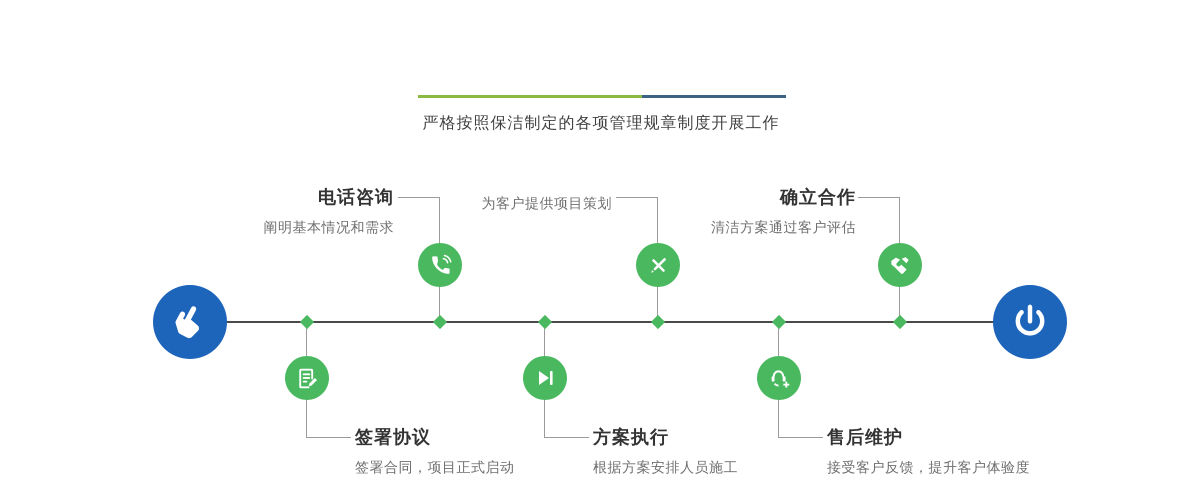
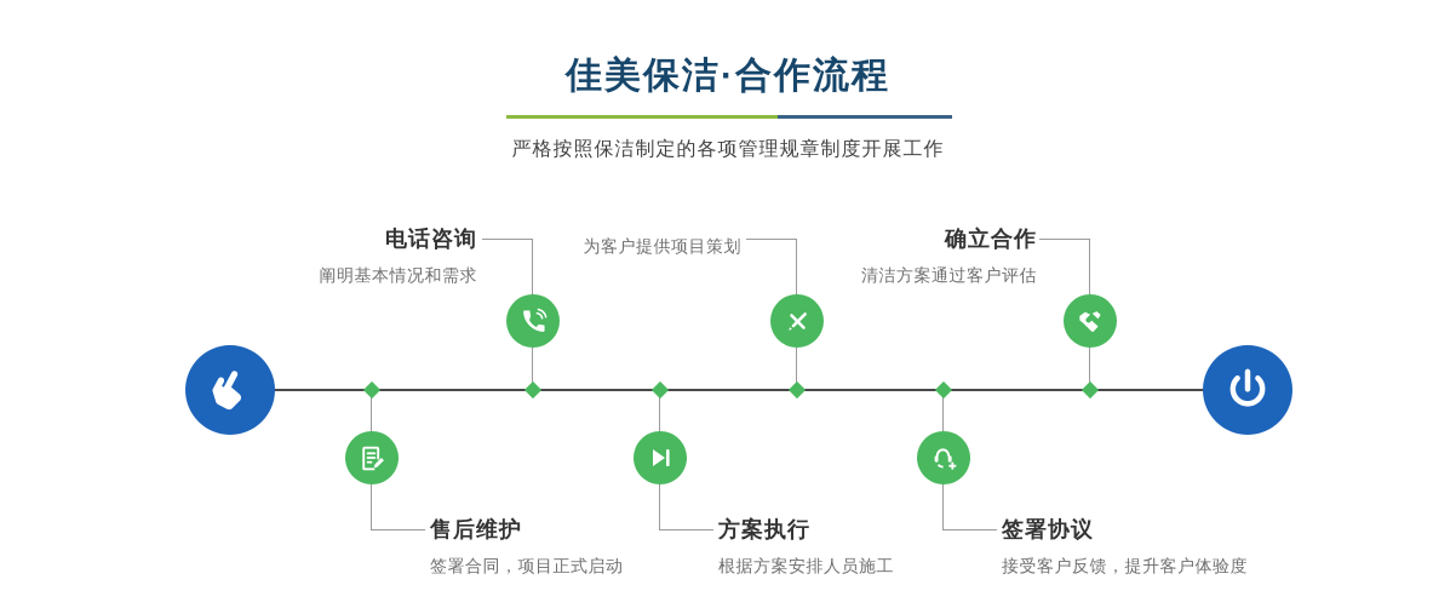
+ 佳美保洁·合作流程
  严格按照保洁制定的各项管理规章制度开展工作
  电话咨询
  阐明基本情况和需求
  为客户提供项目策划
  确立合作
  清洁方案通过客户评估
- 签署协议
+ 售后维护
  签署合同，项目正式启动
  方案执行
  根据方案安排人员施工
- 售后维护
+ 签署协议
  接受客户反馈，提升客户体验度
